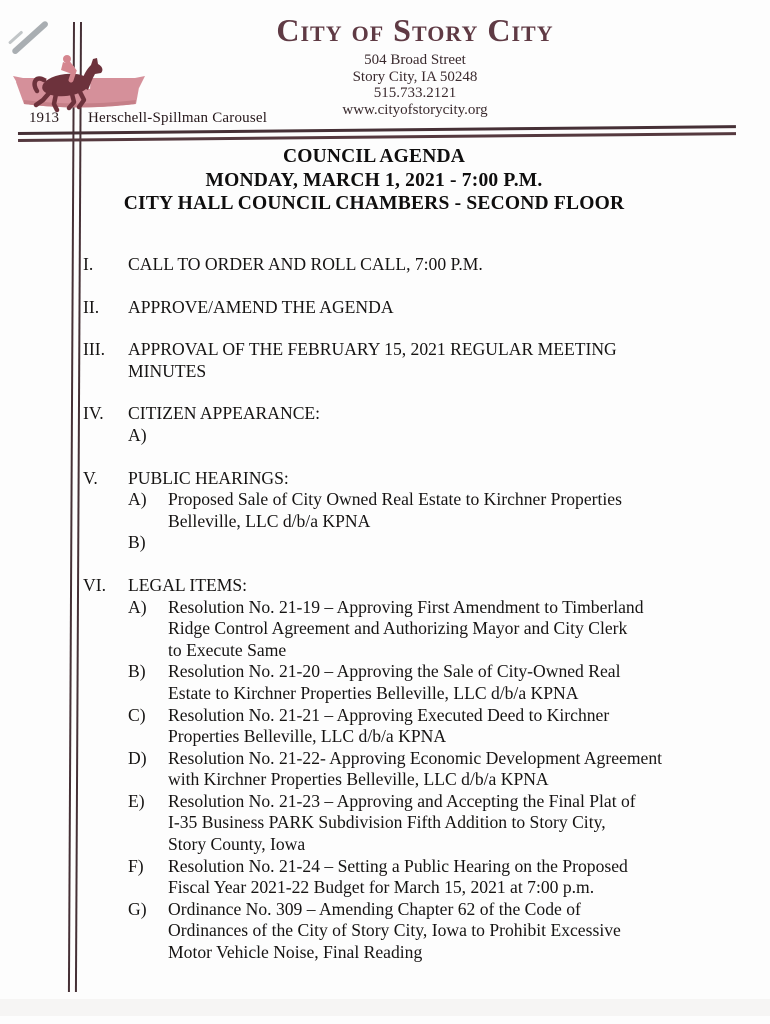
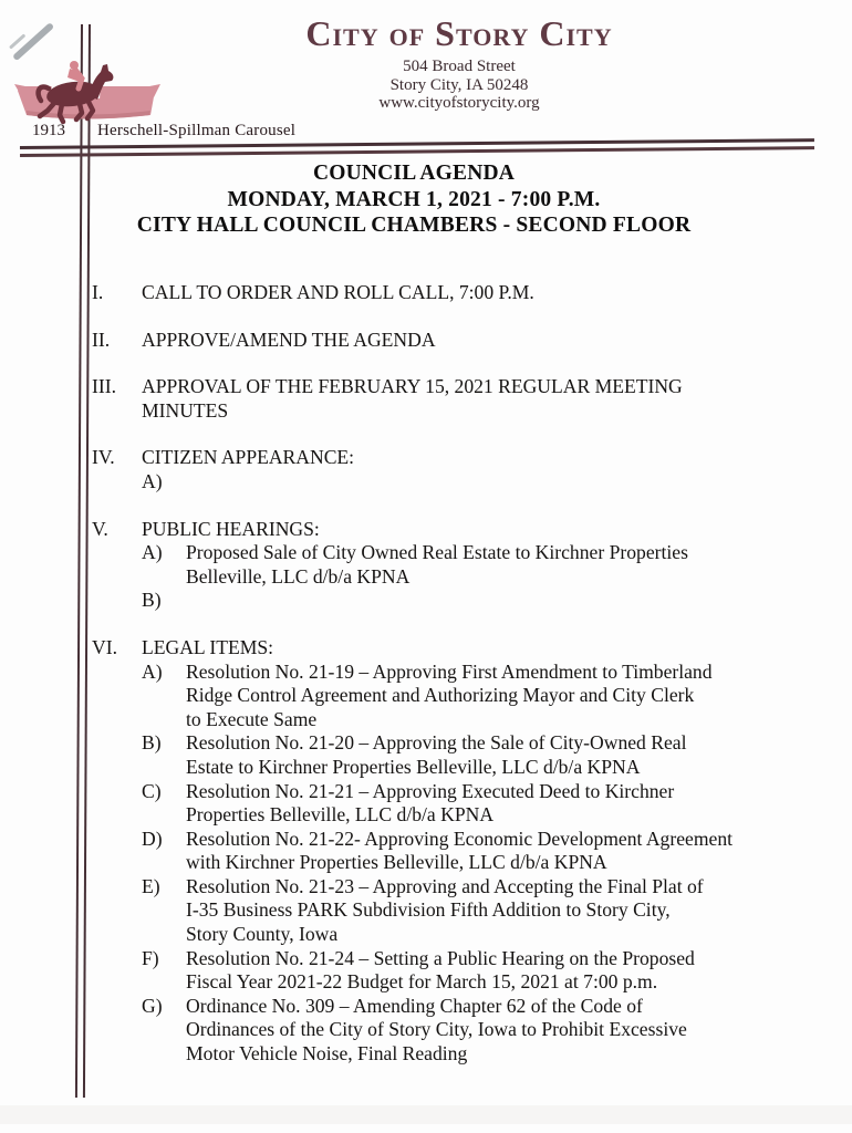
  1913
  Herschell-Spillman Carousel
  City of Story City
  504 Broad Street
  Story City, IA 50248
- 515.733.2121
  www.cityofstorycity.org
  COUNCIL AGENDA
  MONDAY, MARCH 1, 2021 - 7:00 P.M.
  CITY HALL COUNCIL CHAMBERS - SECOND FLOOR
  I.
  CALL TO ORDER AND ROLL CALL, 7:00 P.M.
  II.
  APPROVE/AMEND THE AGENDA
  III.
  APPROVAL OF THE FEBRUARY 15, 2021 REGULAR MEETING
  MINUTES
  IV.
  CITIZEN APPEARANCE:
  A)
  V.
  PUBLIC HEARINGS:
  A)
  Proposed Sale of City Owned Real Estate to Kirchner Properties
  Belleville, LLC d/b/a KPNA
  B)
  VI.
  LEGAL ITEMS:
  A)
  Resolution No. 21-19 – Approving First Amendment to Timberland
  Ridge Control Agreement and Authorizing Mayor and City Clerk
  to Execute Same
  B)
  Resolution No. 21-20 – Approving the Sale of City-Owned Real
  Estate to Kirchner Properties Belleville, LLC d/b/a KPNA
  C)
  Resolution No. 21-21 – Approving Executed Deed to Kirchner
  Properties Belleville, LLC d/b/a KPNA
  D)
  Resolution No. 21-22- Approving Economic Development Agreement
  with Kirchner Properties Belleville, LLC d/b/a KPNA
  E)
  Resolution No. 21-23 – Approving and Accepting the Final Plat of
  I-35 Business PARK Subdivision Fifth Addition to Story City,
  Story County, Iowa
  F)
  Resolution No. 21-24 – Setting a Public Hearing on the Proposed
  Fiscal Year 2021-22 Budget for March 15, 2021 at 7:00 p.m.
  G)
  Ordinance No. 309 – Amending Chapter 62 of the Code of
  Ordinances of the City of Story City, Iowa to Prohibit Excessive
  Motor Vehicle Noise, Final Reading
